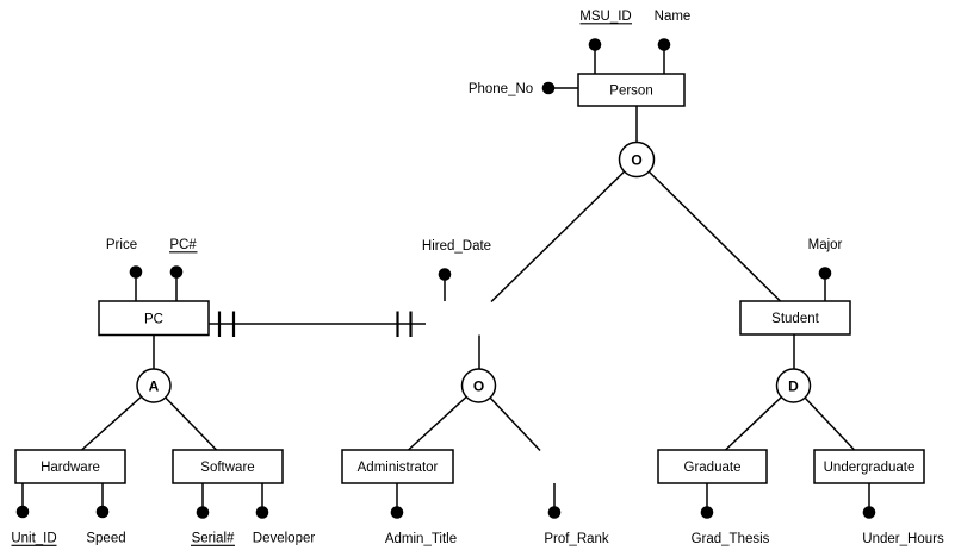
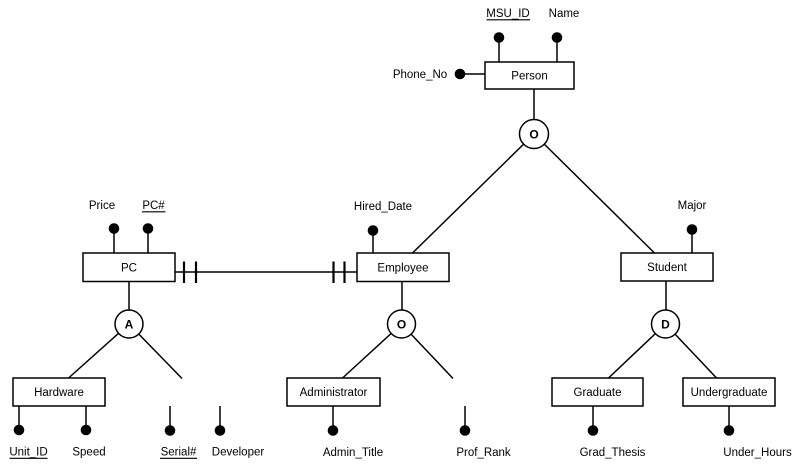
  Person
  PC
+ Employee
  Student
  Hardware
- Software
  Administrator
  Graduate
  Undergraduate
  O
  A
  O
  D
  MSU_ID
  Name
  Phone_No
  Price
  PC#
  Hired_Date
  Major
  Unit_ID
  Speed
  Serial#
  Developer
  Admin_Title
  Prof_Rank
  Grad_Thesis
  Under_Hours
